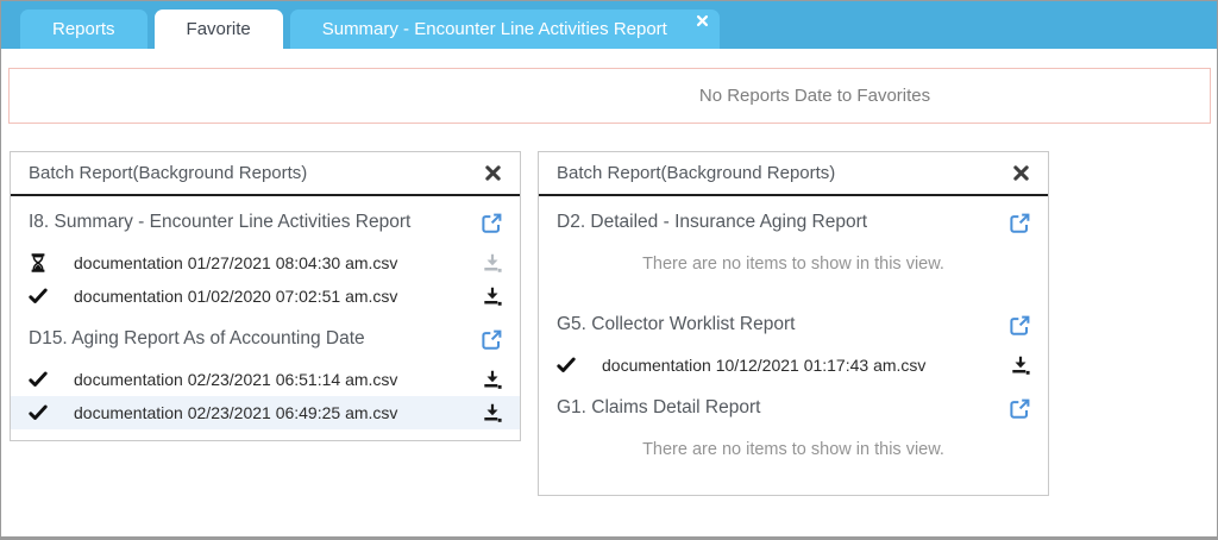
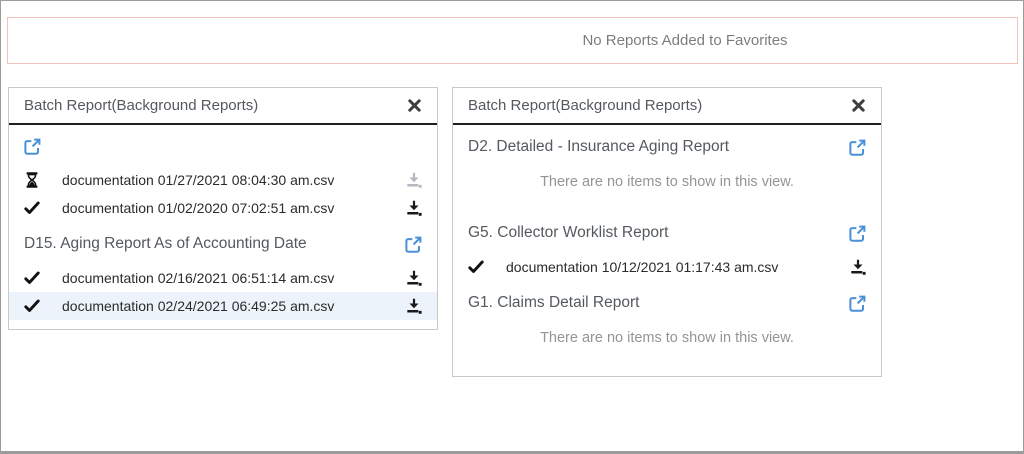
- Reports
- Favorite
- Summary - Encounter Line Activities Report
- No Reports Date to Favorites
+ No Reports Added to Favorites
  Batch Report(Background Reports)
- I8. Summary - Encounter Line Activities Report
  documentation 01/27/2021 08:04:30 am.csv
  documentation 01/02/2020 07:02:51 am.csv
  D15. Aging Report As of Accounting Date
- documentation 02/23/2021 06:51:14 am.csv
+ documentation 02/16/2021 06:51:14 am.csv
- documentation 02/23/2021 06:49:25 am.csv
+ documentation 02/24/2021 06:49:25 am.csv
  Batch Report(Background Reports)
  D2. Detailed - Insurance Aging Report
  There are no items to show in this view.
  G5. Collector Worklist Report
  documentation 10/12/2021 01:17:43 am.csv
  G1. Claims Detail Report
  There are no items to show in this view.
